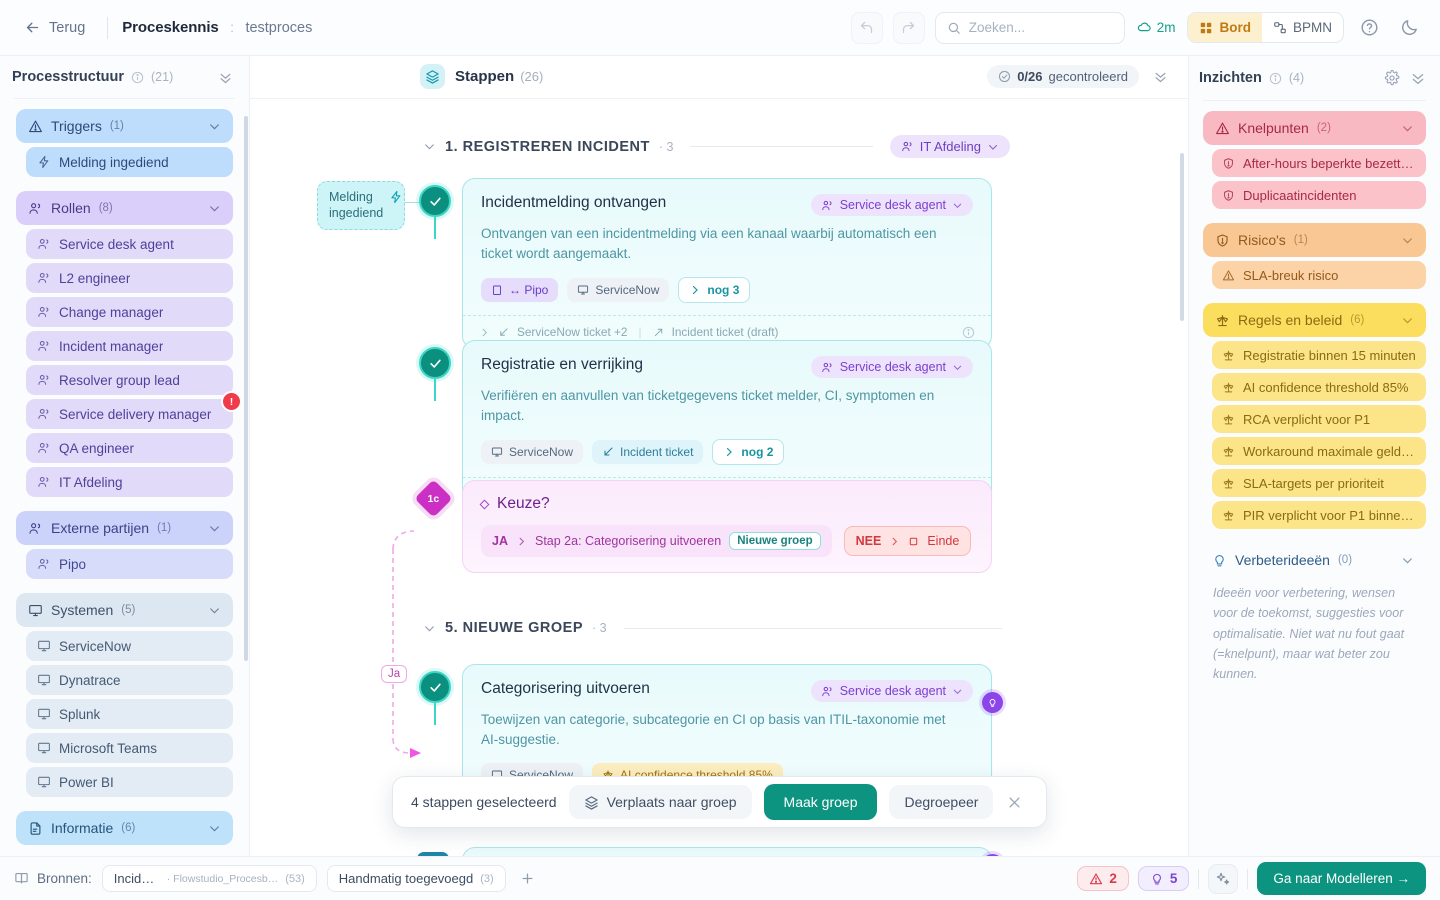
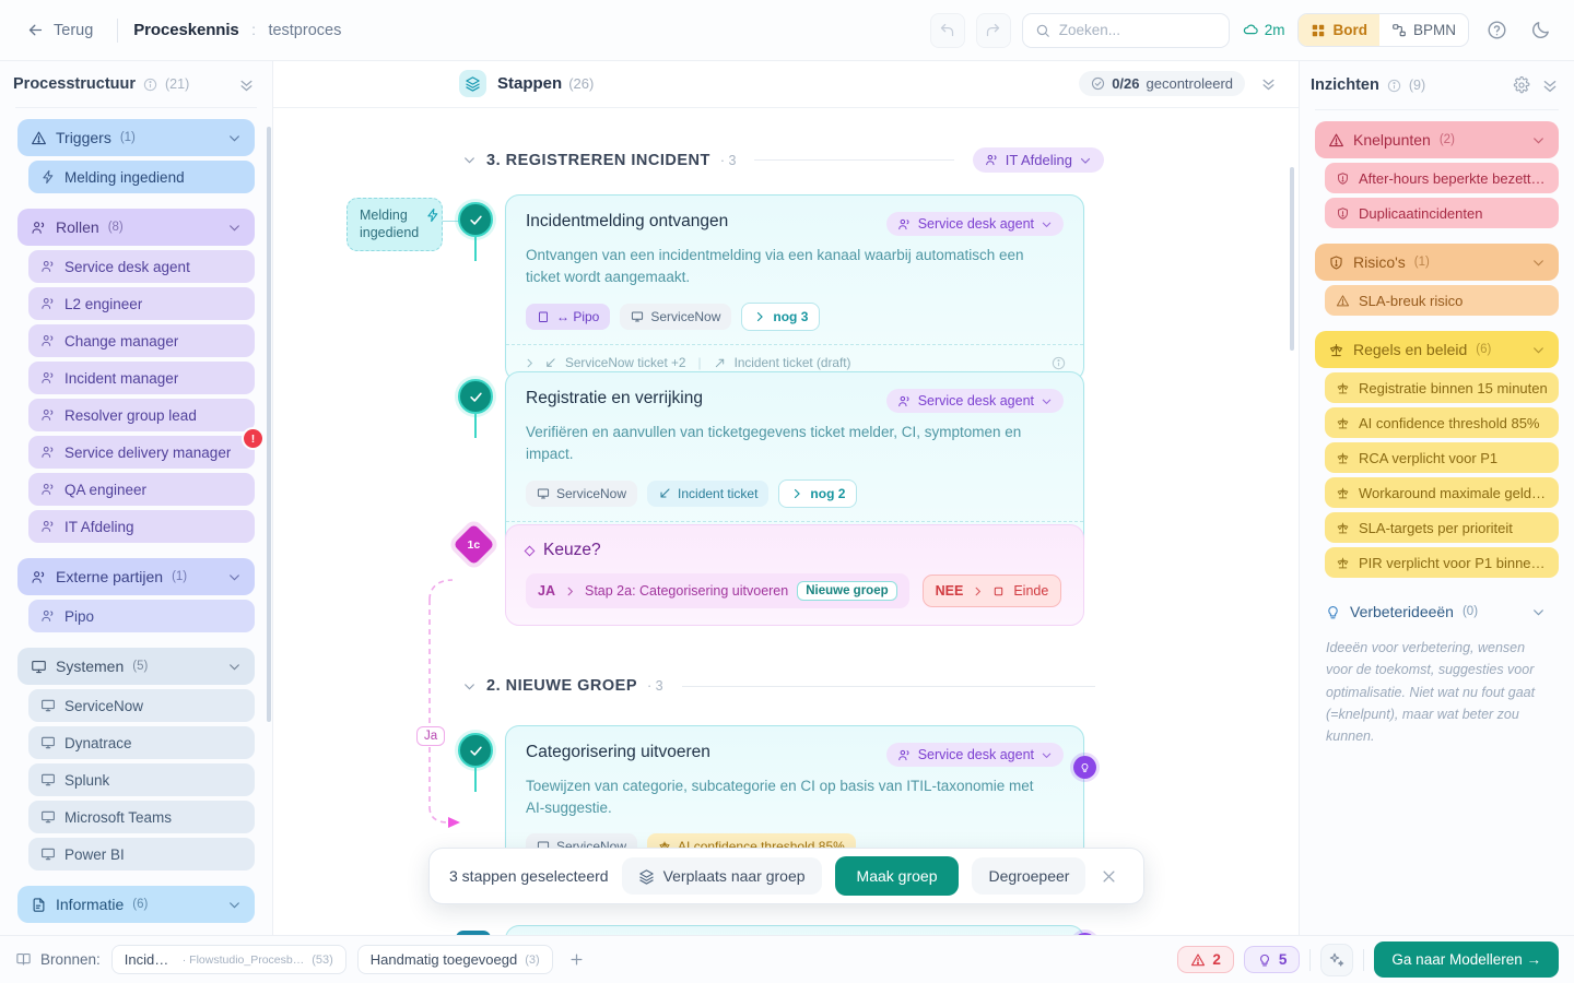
  Terug
  Proceskennis : testproces
  Zoeken...
  2m
  Bord
  BPMN
  Processtructuur
  (21)
  Triggers
  (1)
  Melding ingediend
  Rollen
  (8)
  Service desk agent
  L2 engineer
  Change manager
  Incident manager
  Resolver group lead
  Service delivery manager
  !
  QA engineer
  IT Afdeling
  Externe partijen
  (1)
  Pipo
  Systemen
  (5)
  ServiceNow
  Dynatrace
  Splunk
  Microsoft Teams
  Power BI
  Informatie
  (6)
  Stappen
  (26)
  0/26
  gecontroleerd
- 1. REGISTREREN INCIDENT
+ 3. REGISTREREN INCIDENT
  · 3
  IT Afdeling
  Melding ingediend
  Incidentmelding ontvangen
  Service desk agent
  Ontvangen van een incidentmelding via een kanaal waarbij automatisch een ticket wordt aangemaakt.
  ↔ Pipo
  ServiceNow
  nog 3
  ServiceNow ticket +2
  |
  Incident ticket (draft)
  Registratie en verrijking
  Service desk agent
  Verifiëren en aanvullen van ticketgegevens ticket melder, CI, symptomen en impact.
  ServiceNow
  Incident ticket
  nog 2
  Keuze?
  JA
  Stap 2a: Categorisering uitvoeren
  Nieuwe groep
  NEE
  Einde
  Ja
- 5. NIEUWE GROEP
+ 2. NIEUWE GROEP
  · 3
  Categorisering uitvoeren
  Service desk agent
  Toewijzen van categorie, subcategorie en CI op basis van ITIL-taxonomie met AI-suggestie.
  Inzichten
- (4)
+ (9)
  Knelpunten
  (2)
  After-hours beperkte bezetting
  Duplicaatincidenten
  Risico's
  (1)
  SLA-breuk risico
  Regels en beleid
  (6)
  Registratie binnen 15 minuten
  AI confidence threshold 85%
  RCA verplicht voor P1
  Workaround maximale geldigh
  SLA-targets per prioriteit
  PIR verplicht voor P1 binnen 5
  Verbeterideeën
  (0)
  Ideeën voor verbetering, wensen voor de toekomst, suggesties voor optimalisatie. Niet wat nu fout gaat (=knelpunt), maar wat beter zou kunnen.
- 4 stappen geselecteerd
+ 3 stappen geselecteerd
  Verplaats naar groep
  Maak groep
  Degroepeer
  Bronnen:
  · Flowstudio_Procesb…
  (53)
  Handmatig toegevoegd
  (3)
  2
  5
  Ga naar Modelleren →
